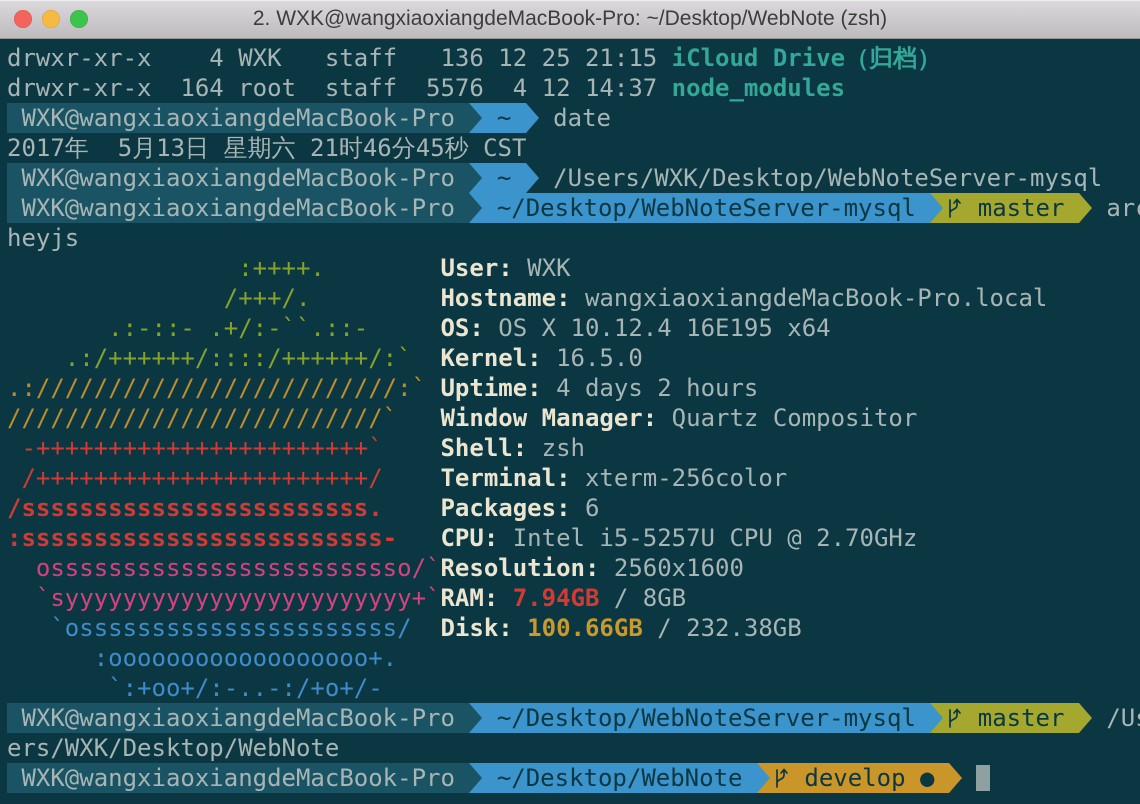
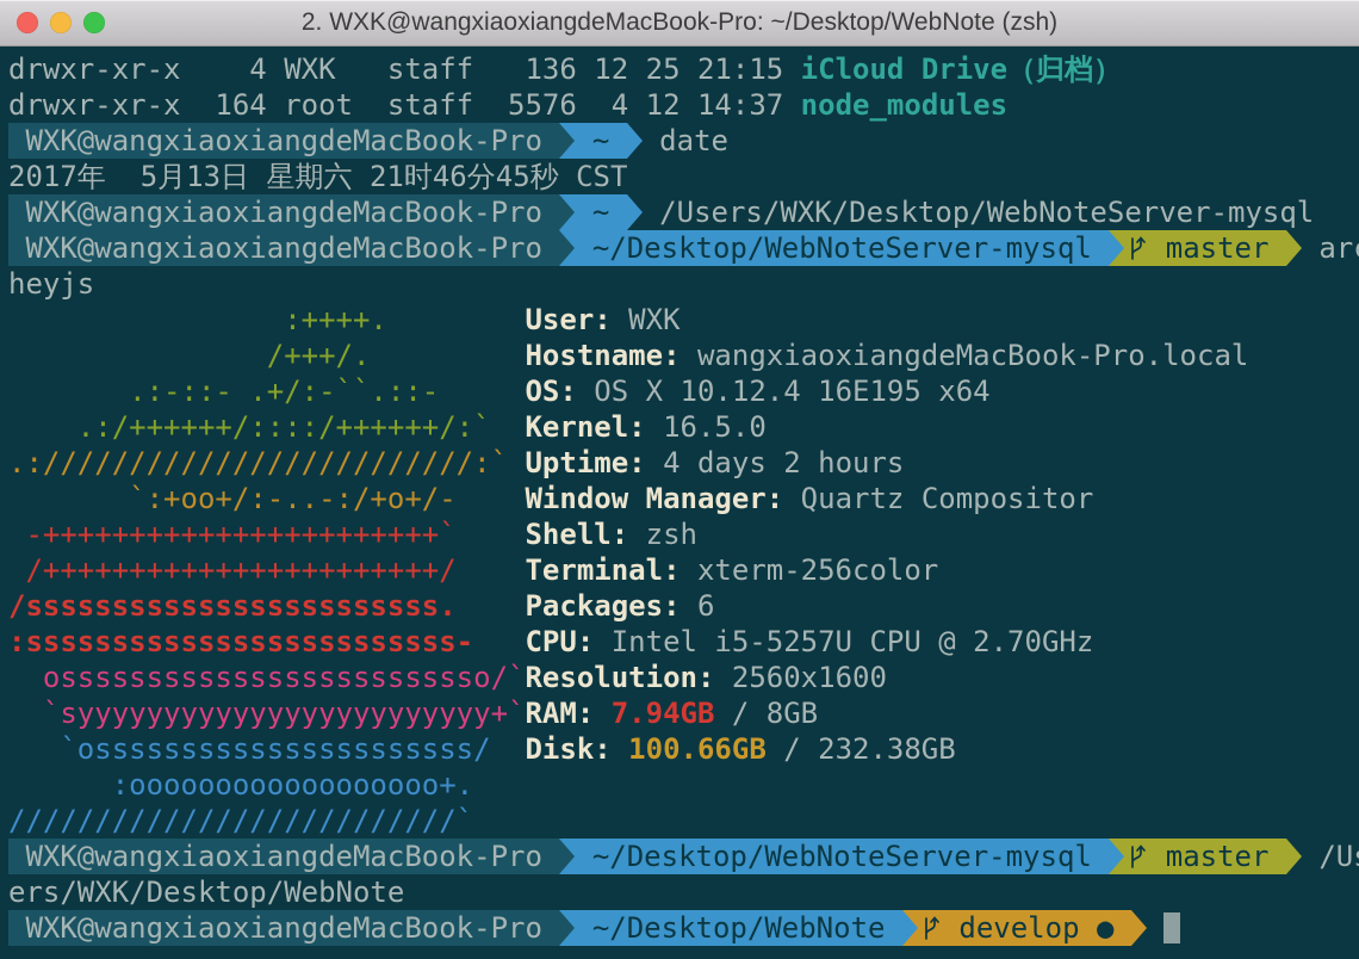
  2. WXK@wangxiaoxiangdeMacBook-Pro: ~/Desktop/WebNote (zsh)
  drwxr-xr-x 4 WXK staff 136 12 25 21:15 iCloud Drive（归档）
  drwxr-xr-x 164 root staff 5576 4 12 14:37 node_modules
  WXK@wangxiaoxiangdeMacBook-Pro ~ date
  2017年 5月13日 星期六 21时46分45秒 CST
  WXK@wangxiaoxiangdeMacBook-Pro ~ /Users/WXK/Desktop/WebNoteServer-mysql
  WXK@wangxiaoxiangdeMacBook-Pro ~/Desktop/WebNoteServer-mysql master ar
  heyjs
  :++++. User: WXK
  /+++/. Hostname: wangxiaoxiangdeMacBook-Pro.local
  .:-::- .+/:-``.::- OS: OS X 10.12.4 16E195 x64
  .:/++++++/::::/++++++/:` Kernel: 16.5.0
  .://///////////////////////:` Uptime: 4 days 2 hours
- //////////////////////////` Window Manager: Quartz Compositor
+ `:+oo+/:-..-:/+o+/- Window Manager: Quartz Compositor
  -+++++++++++++++++++++++` Shell: zsh
  /+++++++++++++++++++++++/ Terminal: xterm-256color
  /ssssssssssssssssssssssss. Packages: 6
  :sssssssssssssssssssssssss- CPU: Intel i5-5257U CPU @ 2.70GHz
  osssssssssssssssssssssssso/`Resolution: 2560x1600
  `syyyyyyyyyyyyyyyyyyyyyyyy+`RAM: 7.94GB / 8GB
  `ossssssssssssssssssssss/ Disk: 100.66GB / 232.38GB
  :oooooooooooooooooo+.
- `:+oo+/:-..-:/+o+/-
+ //////////////////////////`
  WXK@wangxiaoxiangdeMacBook-Pro ~/Desktop/WebNoteServer-mysql master /U
  ers/WXK/Desktop/WebNote
  WXK@wangxiaoxiangdeMacBook-Pro ~/Desktop/WebNote develop ●
